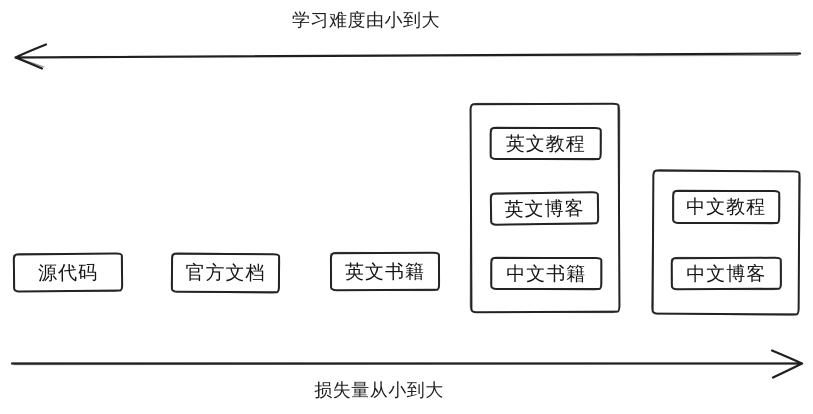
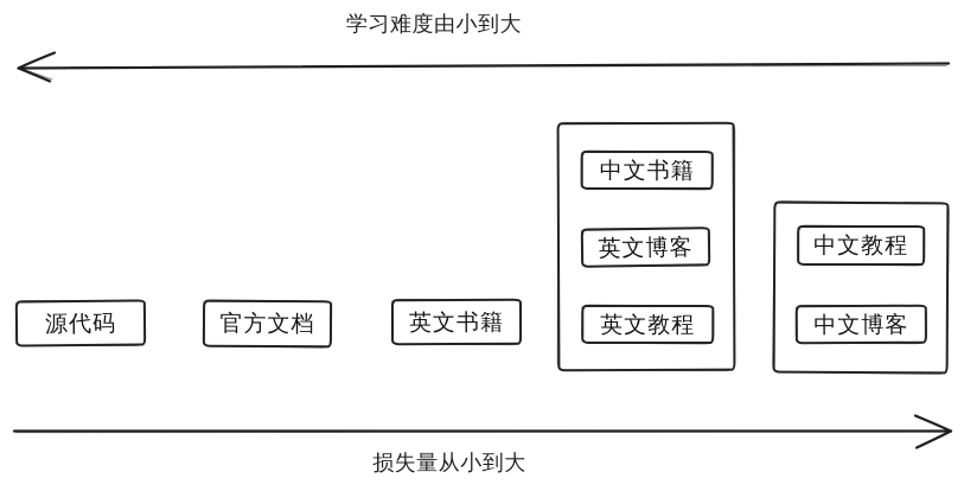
  学习难度由小到大
  源代码
  官方文档
  英文书籍
- 英文教程
+ 中文书籍
  英文博客
- 中文书籍
+ 英文教程
  中文教程
  中文博客
  损失量从小到大
